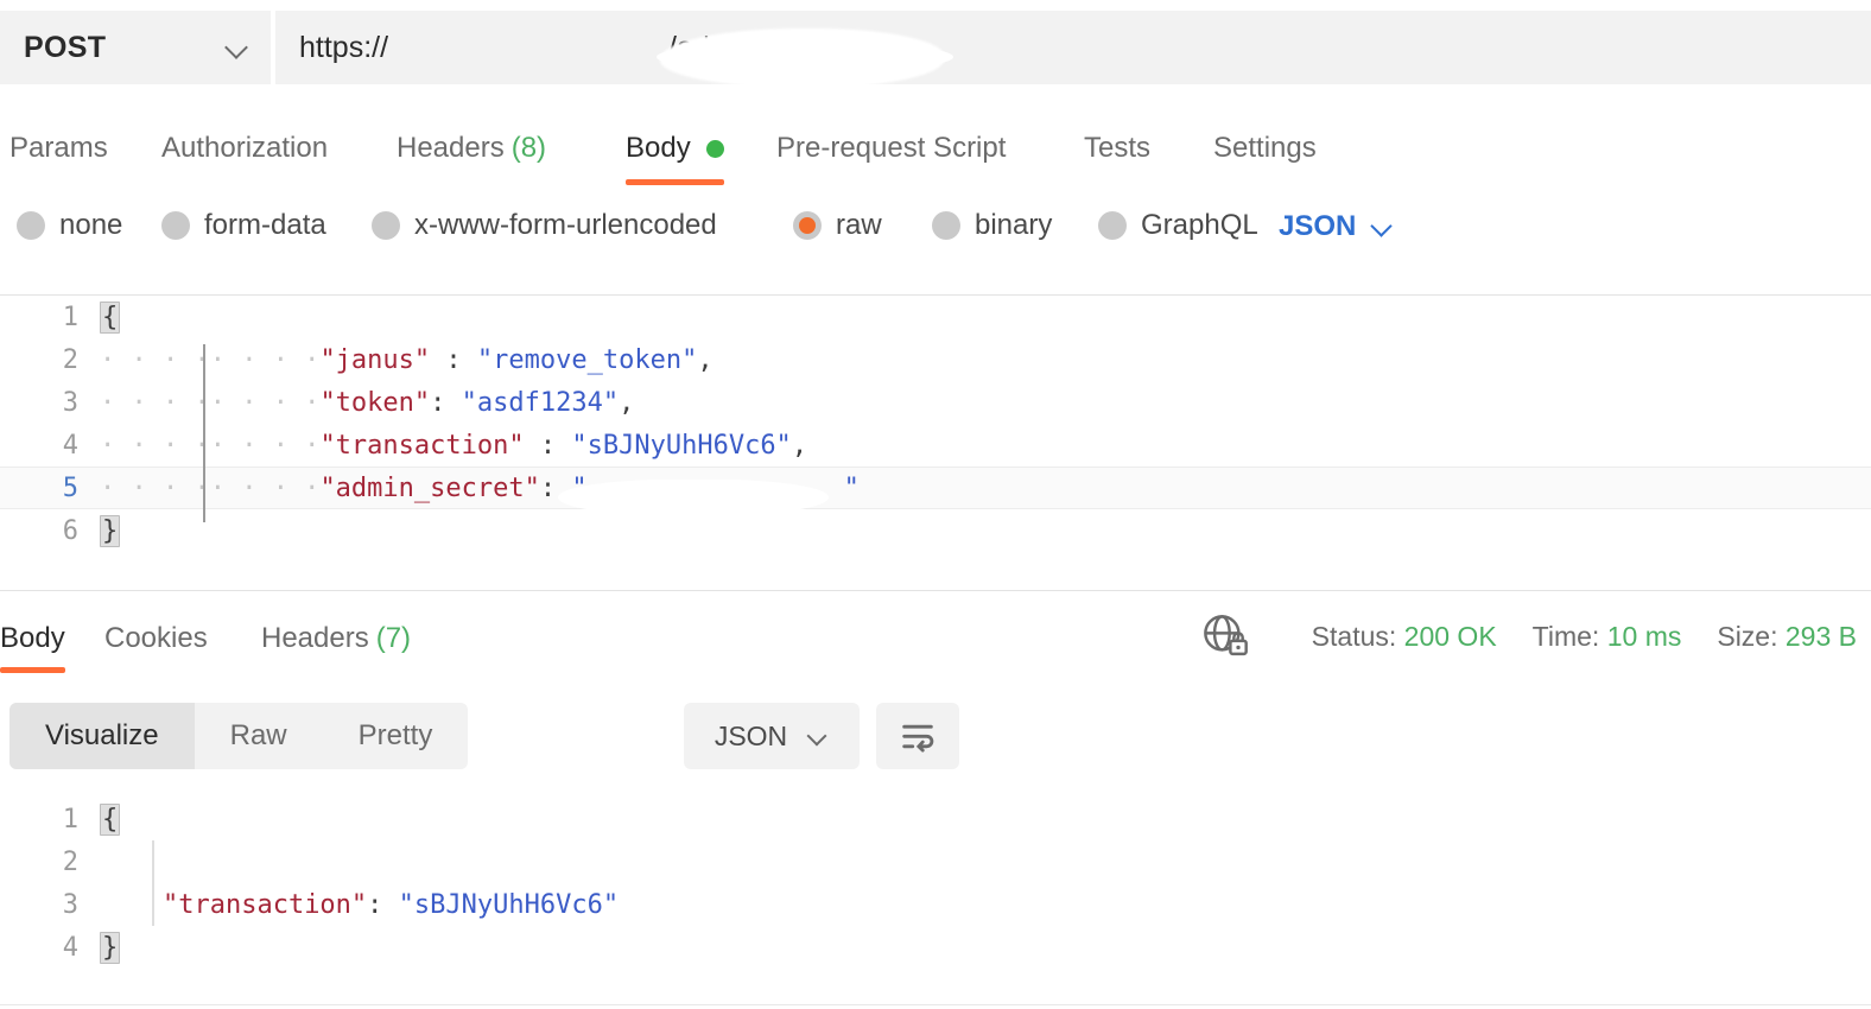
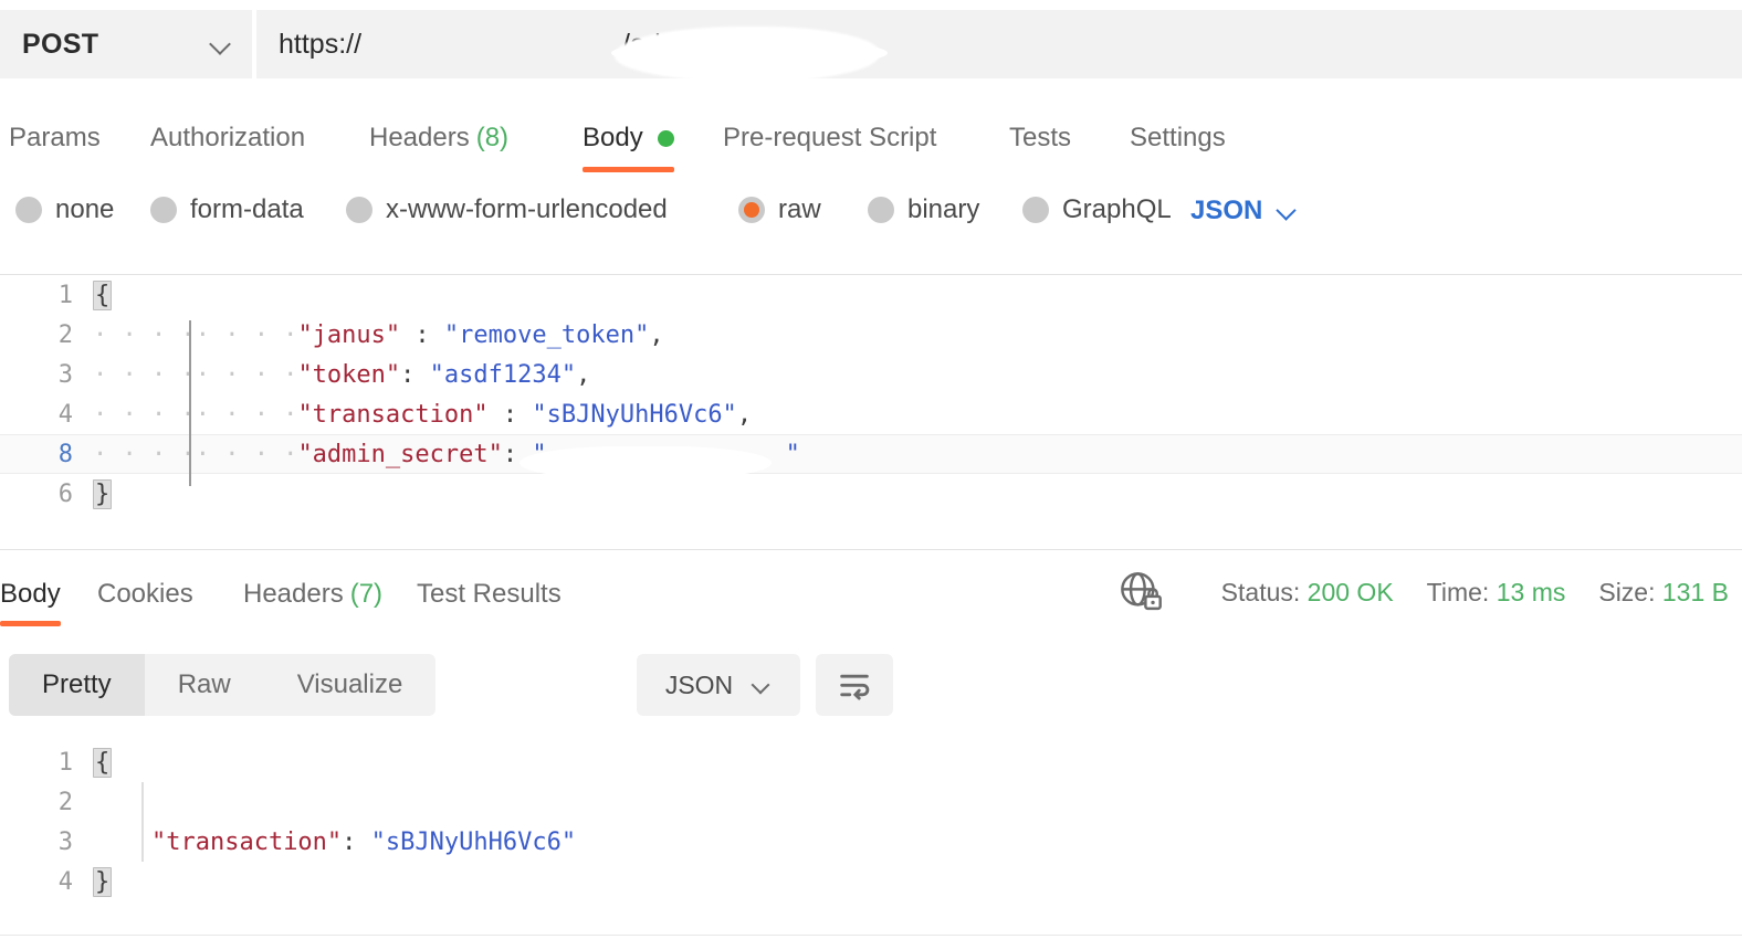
  POST
  Params
  Authorization
  Headers
  (8)
  Body
  Pre-request Script
  Tests
  Settings
  none
  form-data
  x-www-form-urlencoded
  raw
  binary
  GraphQL
  JSON
  1
  {
  2
  · · ·· · · ·"janus" : "remove_token",
  3
  · · ·· · · ·"token": "asdf1234",
  4
  · · ·· · · ·"transaction" : "sBJNyUhH6Vc6",
- 5
+ 8
  · · ·· · · ·"admin_secret": "
  6
  }
  Body
  Cookies
  Headers
  (7)
+ Test Results
  Status: 200 OK
- Time: 10 ms
+ Time: 13 ms
- Size: 293 B
+ Size: 131 B
- Visualize
+ Pretty
  Raw
- Pretty
+ Visualize
  JSON
  1
  {
  2
  3
  "transaction": "sBJNyUhH6Vc6"
  4
  }
